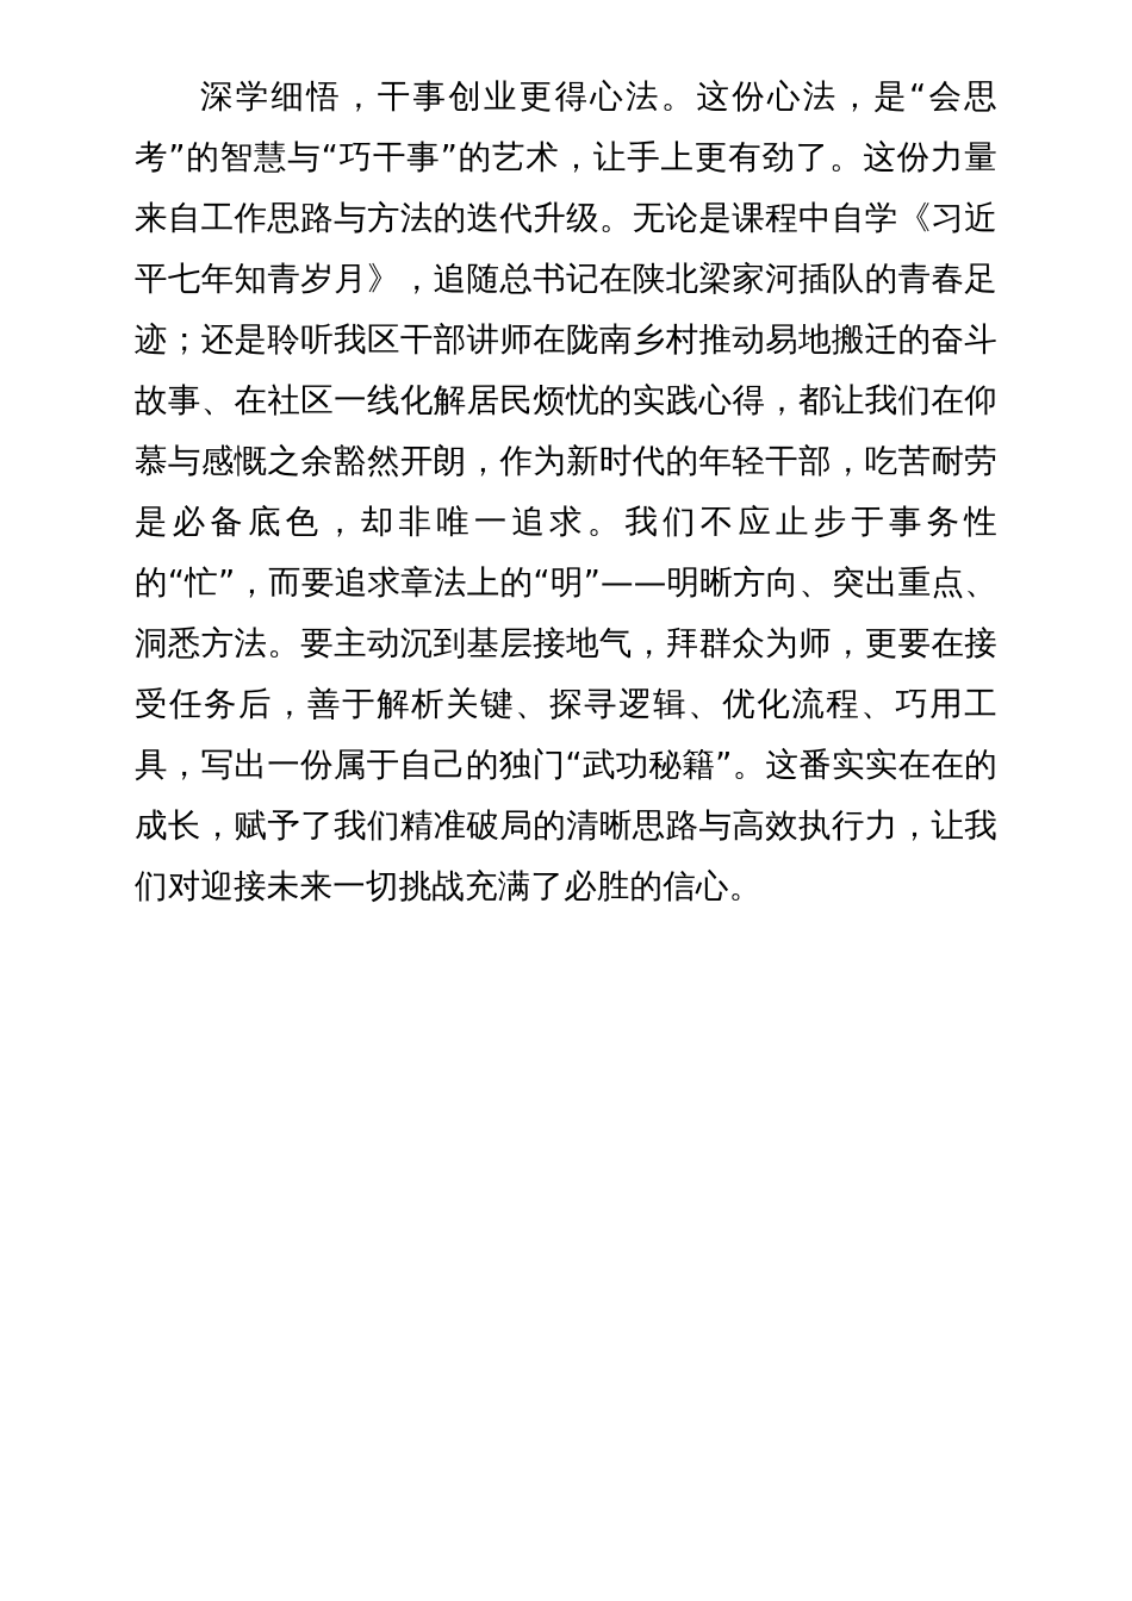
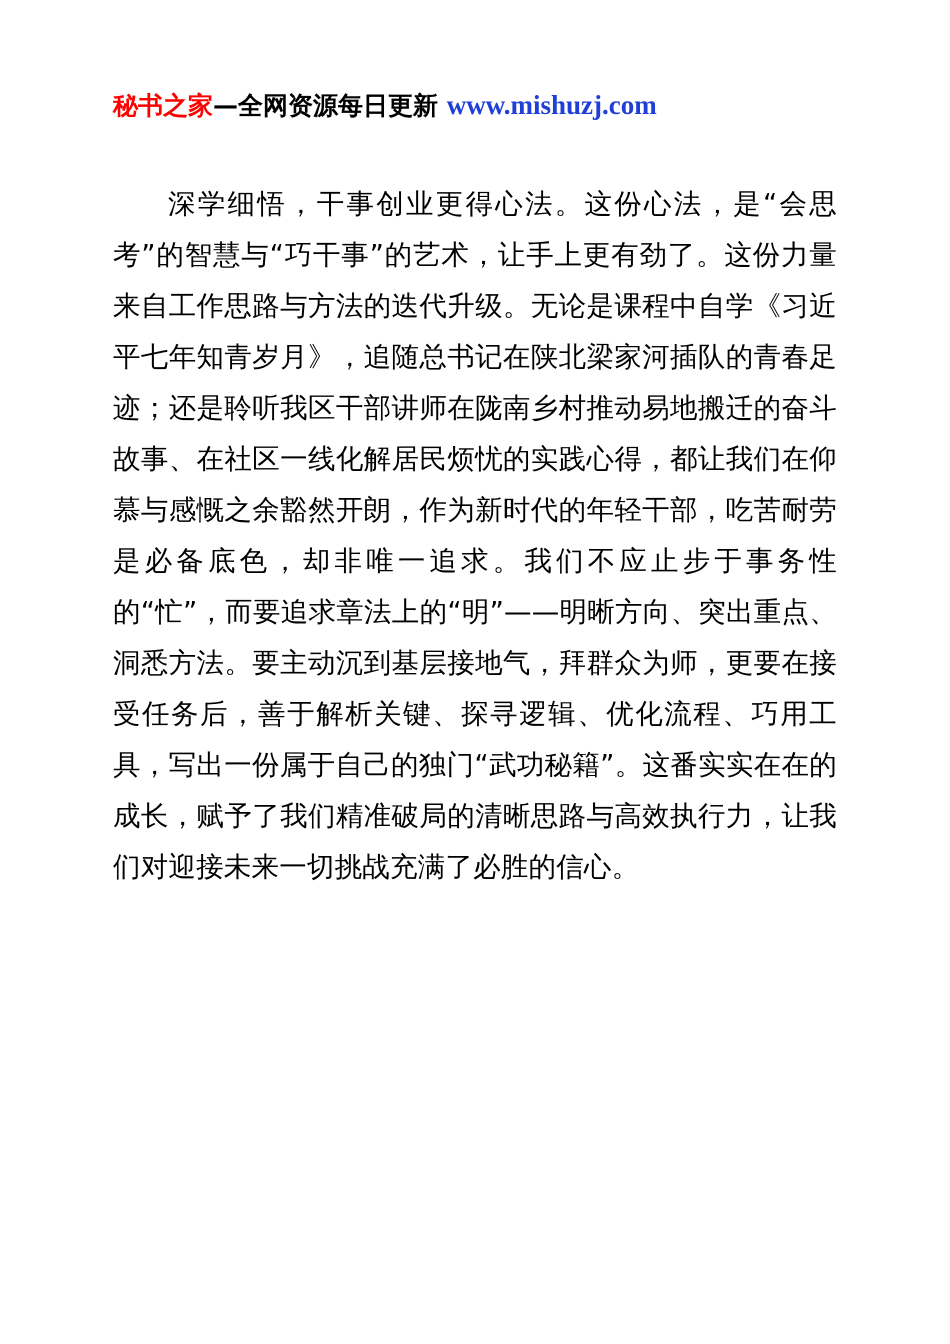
+ 秘书之家—全网资源每日更新 www.mishuzj.com
  深学细悟，干事创业更得心法。这份心法，是“会思考”的智慧与“巧干事”的艺术，让手上更有劲了。这份力量来自工作思路与方法的迭代升级。无论是课程中自学《习近平七年知青岁月》，追随总书记在陕北梁家河插队的青春足迹；还是聆听我区干部讲师在陇南乡村推动易地搬迁的奋斗故事、在社区一线化解居民烦忧的实践心得，都让我们在仰慕与感慨之余豁然开朗，作为新时代的年轻干部，吃苦耐劳是必备底色，却非唯一追求。我们不应止步于事务性的“忙”，而要追求章法上的“明”——明晰方向、突出重点、洞悉方法。要主动沉到基层接地气，拜群众为师，更要在接受任务后，善于解析关键、探寻逻辑、优化流程、巧用工具，写出一份属于自己的独门“武功秘籍”。这番实实在在的成长，赋予了我们精准破局的清晰思路与高效执行力，让我们对迎接未来一切挑战充满了必胜的信心。
